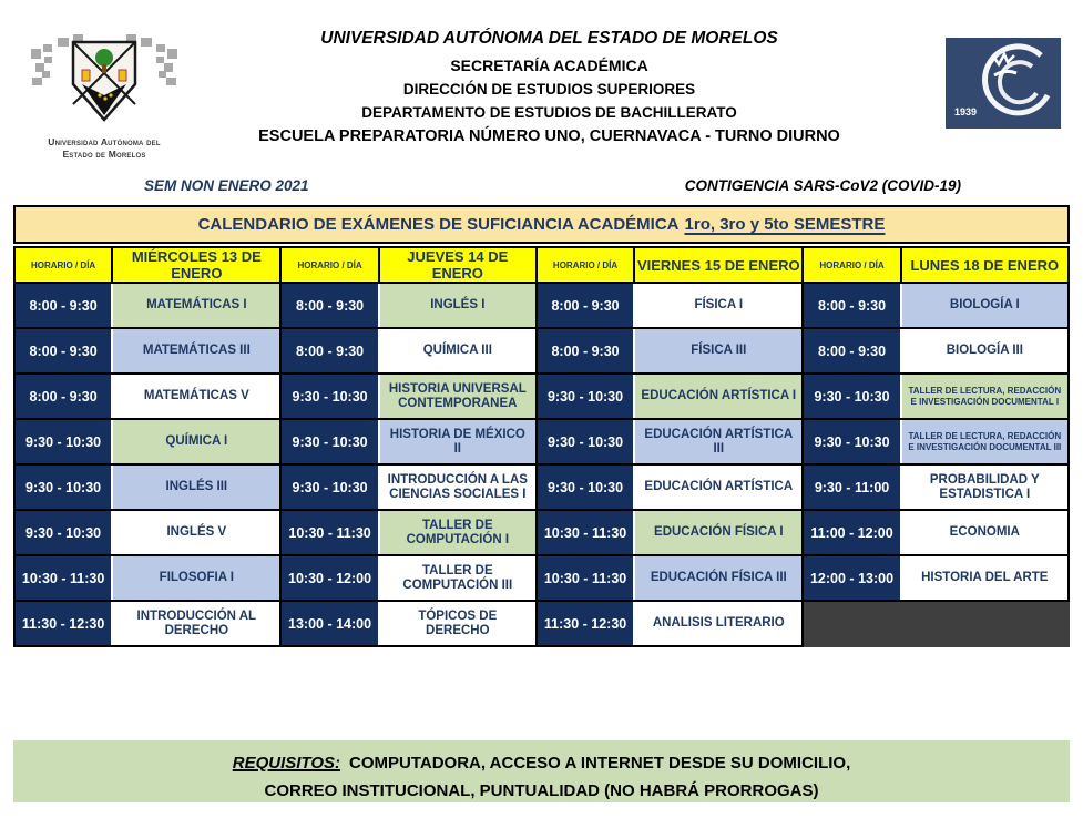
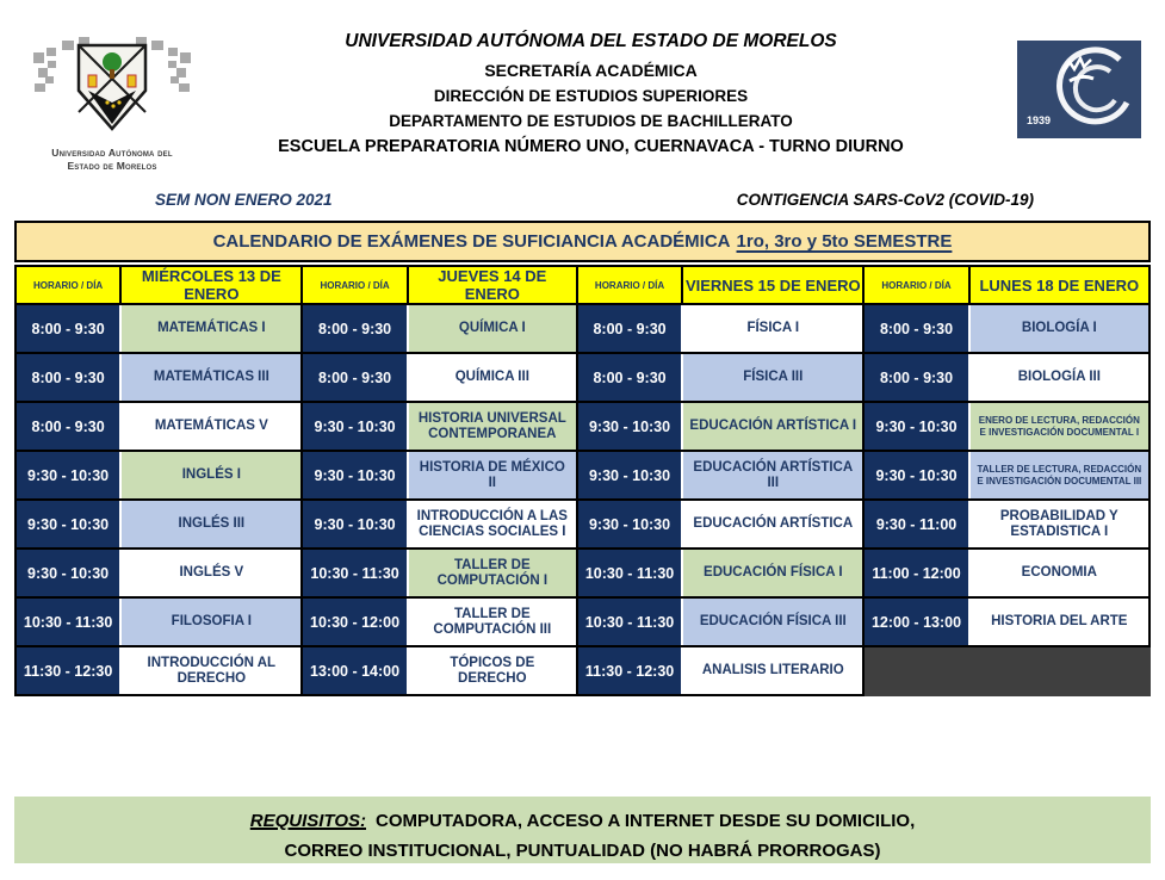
  Universidad Autónoma del
  Estado de Morelos
  UNIVERSIDAD AUTÓNOMA DEL ESTADO DE MORELOS
  SECRETARÍA ACADÉMICA
  DIRECCIÓN DE ESTUDIOS SUPERIORES
  DEPARTAMENTO DE ESTUDIOS DE BACHILLERATO
  ESCUELA PREPARATORIA NÚMERO UNO, CUERNAVACA - TURNO DIURNO
  1939
  SEM NON ENERO 2021
  CONTIGENCIA SARS-CoV2 (COVID-19)
  CALENDARIO DE EXÁMENES DE SUFICIANCIA ACADÉMICA
  1ro, 3ro y 5to SEMESTRE
  HORARIO / DÍA	MIÉRCOLES 13 DE ENERO	HORARIO / DÍA	JUEVES 14 DE ENERO	HORARIO / DÍA	VIERNES 15 DE ENERO	HORARIO / DÍA	LUNES 18 DE ENERO
- 8:00 - 9:30	MATEMÁTICAS I	8:00 - 9:30	INGLÉS I	8:00 - 9:30	FÍSICA I	8:00 - 9:30	BIOLOGÍA I
+ 8:00 - 9:30	MATEMÁTICAS I	8:00 - 9:30	QUÍMICA I	8:00 - 9:30	FÍSICA I	8:00 - 9:30	BIOLOGÍA I
  8:00 - 9:30	MATEMÁTICAS III	8:00 - 9:30	QUÍMICA III	8:00 - 9:30	FÍSICA III	8:00 - 9:30	BIOLOGÍA III
- 8:00 - 9:30	MATEMÁTICAS V	9:30 - 10:30	HISTORIA UNIVERSAL CONTEMPORANEA	9:30 - 10:30	EDUCACIÓN ARTÍSTICA I	9:30 - 10:30	TALLER DE LECTURA, REDACCIÓN E INVESTIGACIÓN DOCUMENTAL I
+ 8:00 - 9:30	MATEMÁTICAS V	9:30 - 10:30	HISTORIA UNIVERSAL CONTEMPORANEA	9:30 - 10:30	EDUCACIÓN ARTÍSTICA I	9:30 - 10:30	ENERO DE LECTURA, REDACCIÓN E INVESTIGACIÓN DOCUMENTAL I
- 9:30 - 10:30	QUÍMICA I	9:30 - 10:30	HISTORIA DE MÉXICO II	9:30 - 10:30	EDUCACIÓN ARTÍSTICA III	9:30 - 10:30	TALLER DE LECTURA, REDACCIÓN E INVESTIGACIÓN DOCUMENTAL III
+ 9:30 - 10:30	INGLÉS I	9:30 - 10:30	HISTORIA DE MÉXICO II	9:30 - 10:30	EDUCACIÓN ARTÍSTICA III	9:30 - 10:30	TALLER DE LECTURA, REDACCIÓN E INVESTIGACIÓN DOCUMENTAL III
  9:30 - 10:30	INGLÉS III	9:30 - 10:30	INTRODUCCIÓN A LAS CIENCIAS SOCIALES I	9:30 - 10:30	EDUCACIÓN ARTÍSTICA	9:30 - 11:00	PROBABILIDAD Y ESTADISTICA I
  9:30 - 10:30	INGLÉS V	10:30 - 11:30	TALLER DE COMPUTACIÓN I	10:30 - 11:30	EDUCACIÓN FÍSICA I	11:00 - 12:00	ECONOMIA
  10:30 - 11:30	FILOSOFIA I	10:30 - 12:00	TALLER DE COMPUTACIÓN III	10:30 - 11:30	EDUCACIÓN FÍSICA III	12:00 - 13:00	HISTORIA DEL ARTE
  11:30 - 12:30	INTRODUCCIÓN AL DERECHO	13:00 - 14:00	TÓPICOS DE DERECHO	11:30 - 12:30	ANALISIS LITERARIO
  REQUISITOS: COMPUTADORA, ACCESO A INTERNET DESDE SU DOMICILIO,
  CORREO INSTITUCIONAL, PUNTUALIDAD (NO HABRÁ PRORROGAS)
